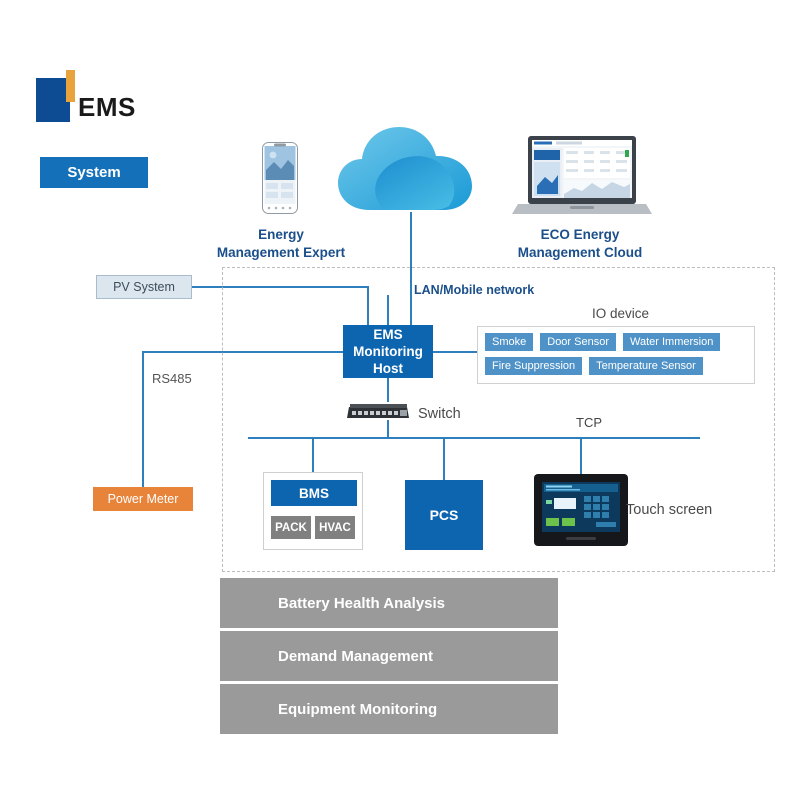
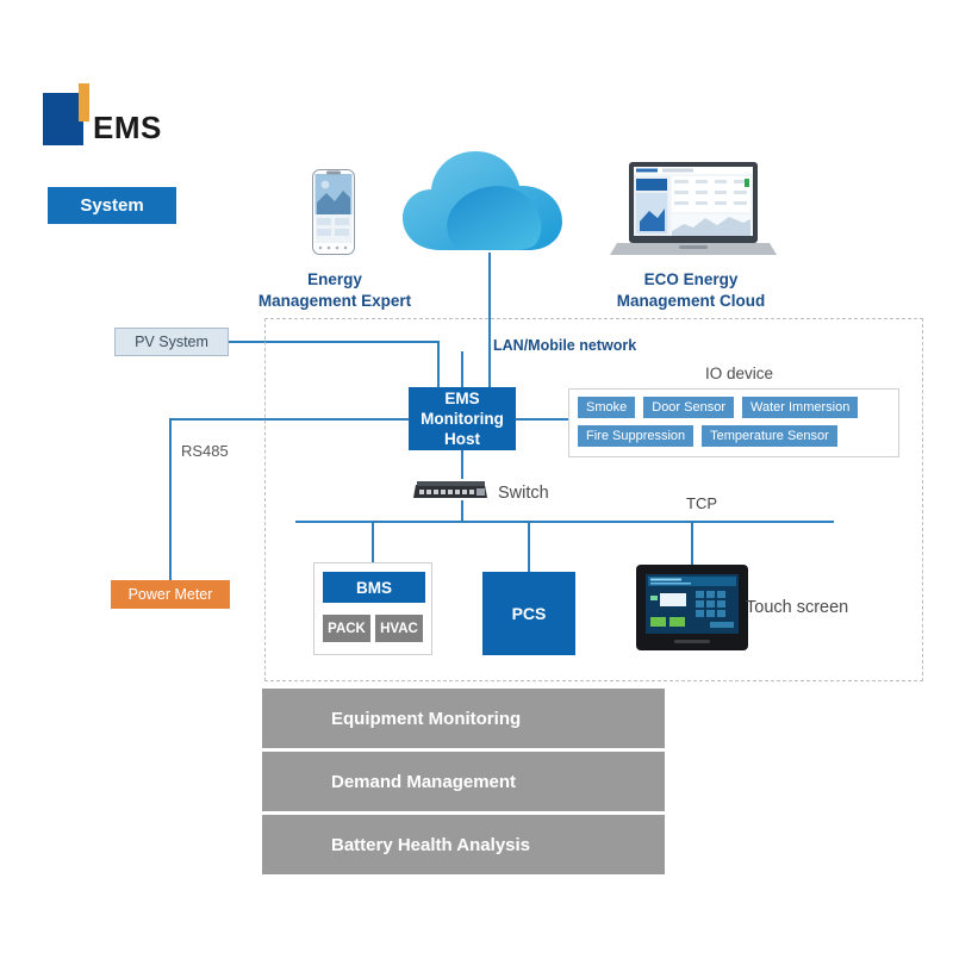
  EMS
  System
  Energy
  Management Expert
  ECO Energy
  Management Cloud
  LAN/Mobile network
  RS485
  TCP
  PV System
  Power Meter
  EMS
  Monitoring
  Host
  IO device
  Smoke
  Door Sensor
  Water Immersion
  Fire Suppression
  Temperature Sensor
  Switch
  BMS
  PACK
  HVAC
  PCS
  Touch screen
- Battery Health Analysis
+ Equipment Monitoring
  Demand Management
- Equipment Monitoring
+ Battery Health Analysis
